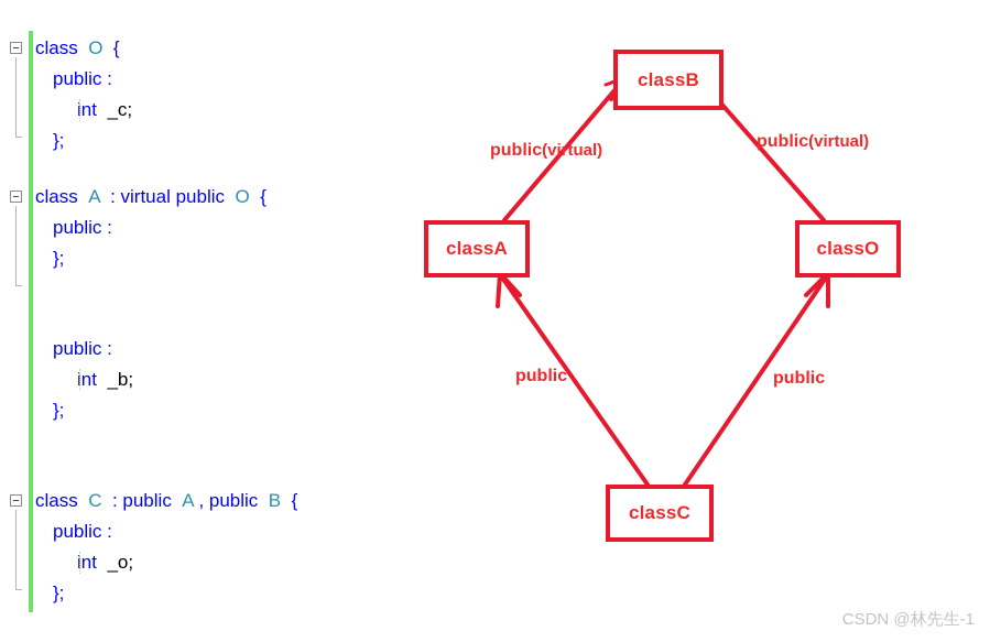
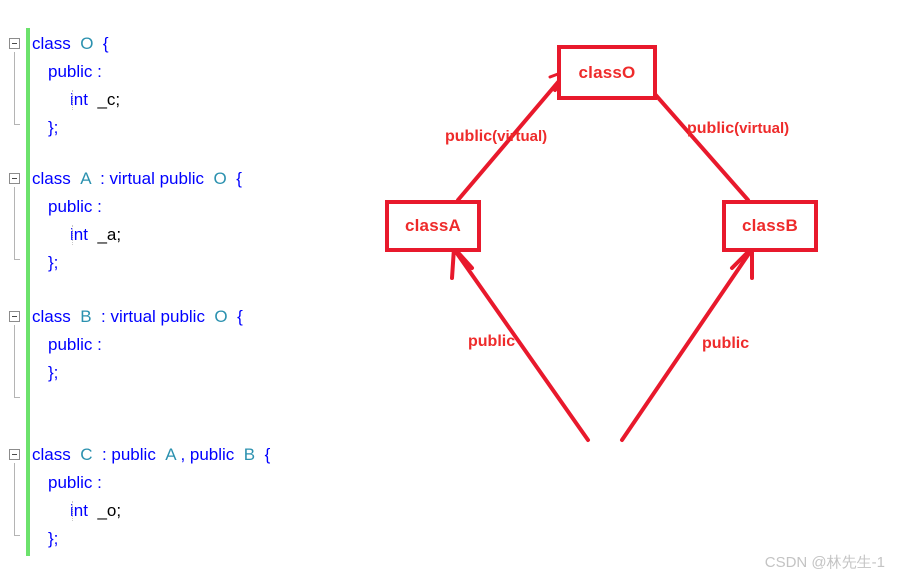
  class O {
  public :
  int _c;
  };
  class A : virtual public O {
  public :
+ int _a;
  };
+ class B : virtual public O {
  public :
- int _b;
  };
  class C : public A , public B {
  public :
  int _o;
  };
- classB
+ classO
  classA
- classO
+ classB
- classC
  public(virtual)
  public(virtual)
  public
  public
  CSDN @林先生-1
